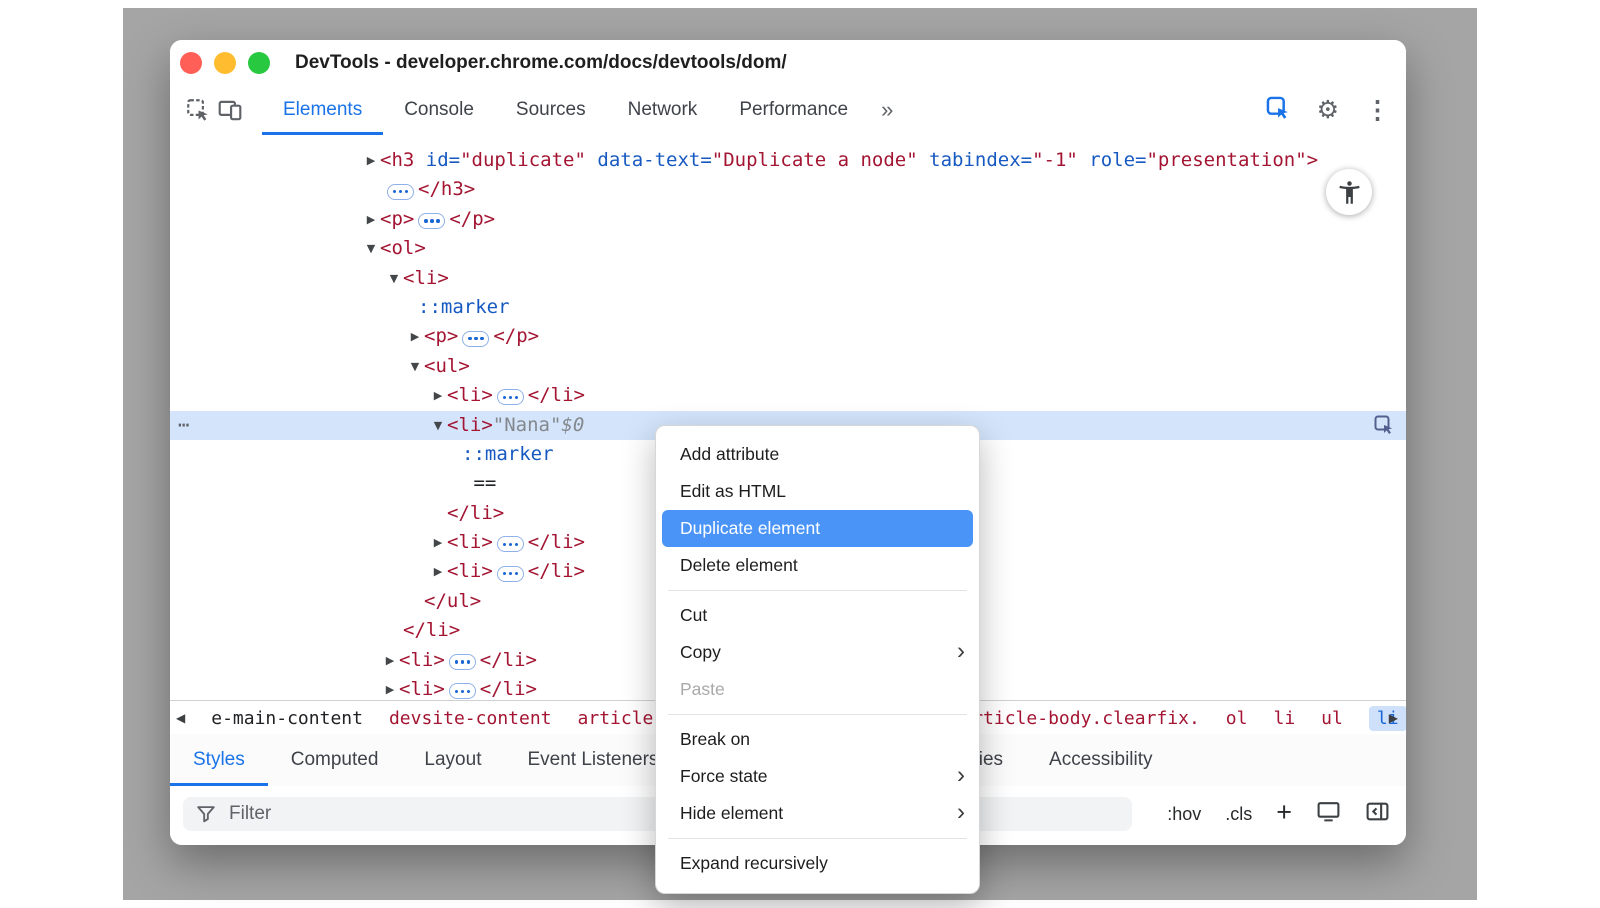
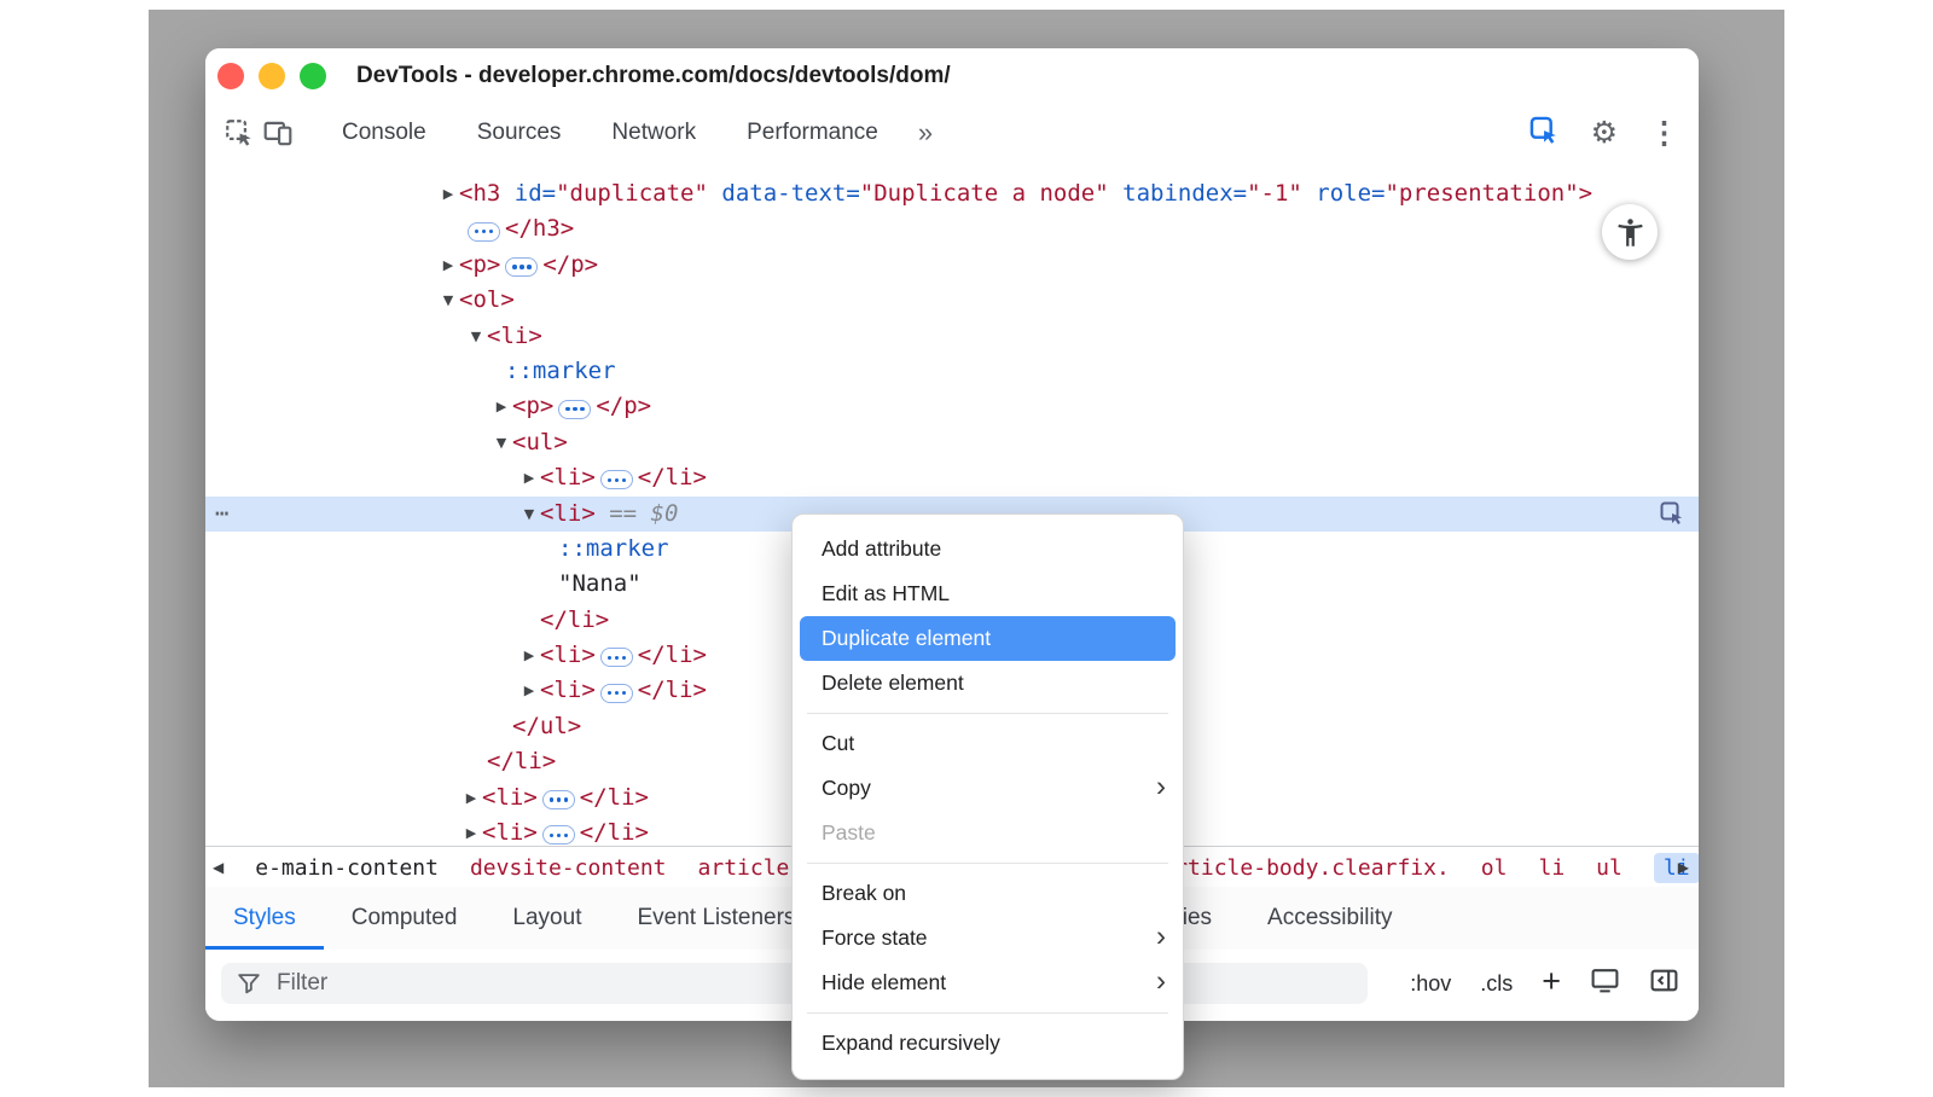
  DevTools - developer.chrome.com/docs/devtools/dom/
- Elements
  Console
  Sources
  Network
  Performance
  »
  ⚙
  ⋮
  ▶ <h3 id="duplicate" data-text="Duplicate a node" tabindex="-1" role="presentation">
  </h3>
  ▶ <p> </p>
  ▼ <ol>
  ▼ <li>
  ::marker
  ▶ <p> </p>
  ▼ <ul>
  ▶ <li> </li>
  ⋯
- ▼ <li>"Nana"$0
+ ▼ <li> == $0
  ::marker
- ==
+ "Nana"
  </li>
  ▶ <li> </li>
  ▶ <li> </li>
  </ul>
  </li>
  ▶ <li> </li>
  ▶ <li> </li>
  ◀
  e-main-content
  devsite-content
  article
  ticle-body.clearfix.
  ol
  li
  ul
  li
  ▶
  Styles
  Computed
  Layout
  Event Listeners
  Accessibility
  Filter
  :hov
  .cls
  +
  Add attribute
  Edit as HTML
  Duplicate element
  Delete element
  Cut
  Copy
  ›
  Paste
  Break on
  Force state
  ›
  Hide element
  ›
  Expand recursively
